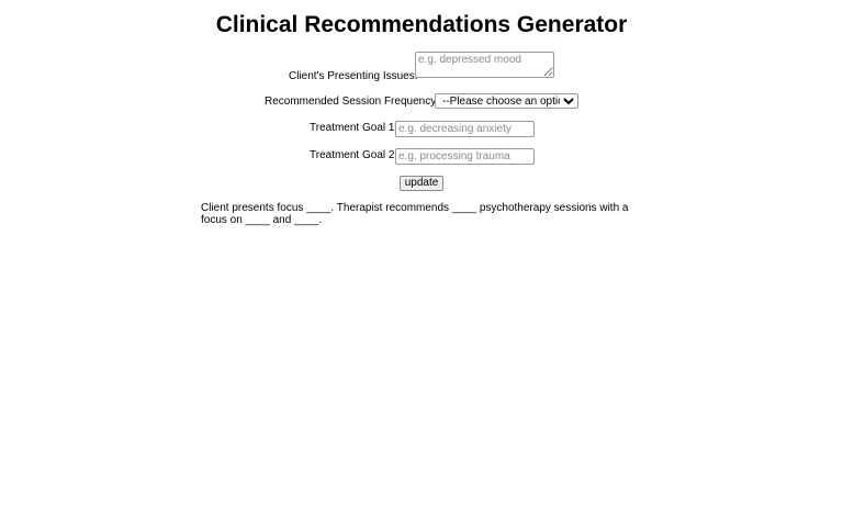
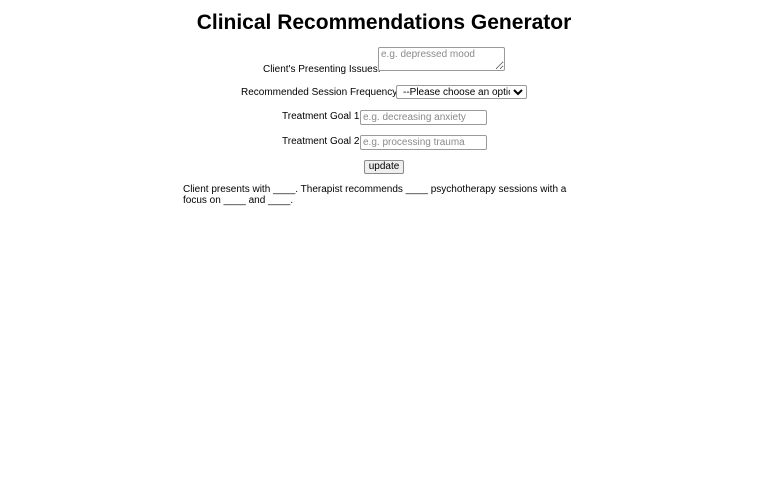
  Clinical Recommendations Generator
  Client's Presenting Issues
  e.g. depressed mood
  Recommended Session Frequency
  --Please choose an opti
  Treatment Goal 1
  e.g. decreasing anxiety
  Treatment Goal 2
  e.g. processing trauma
  update
- Client presents focus ____. Therapist recommends ____ psychotherapy sessions with a focus on ____ and ____.
+ Client presents with ____. Therapist recommends ____ psychotherapy sessions with a focus on ____ and ____.
